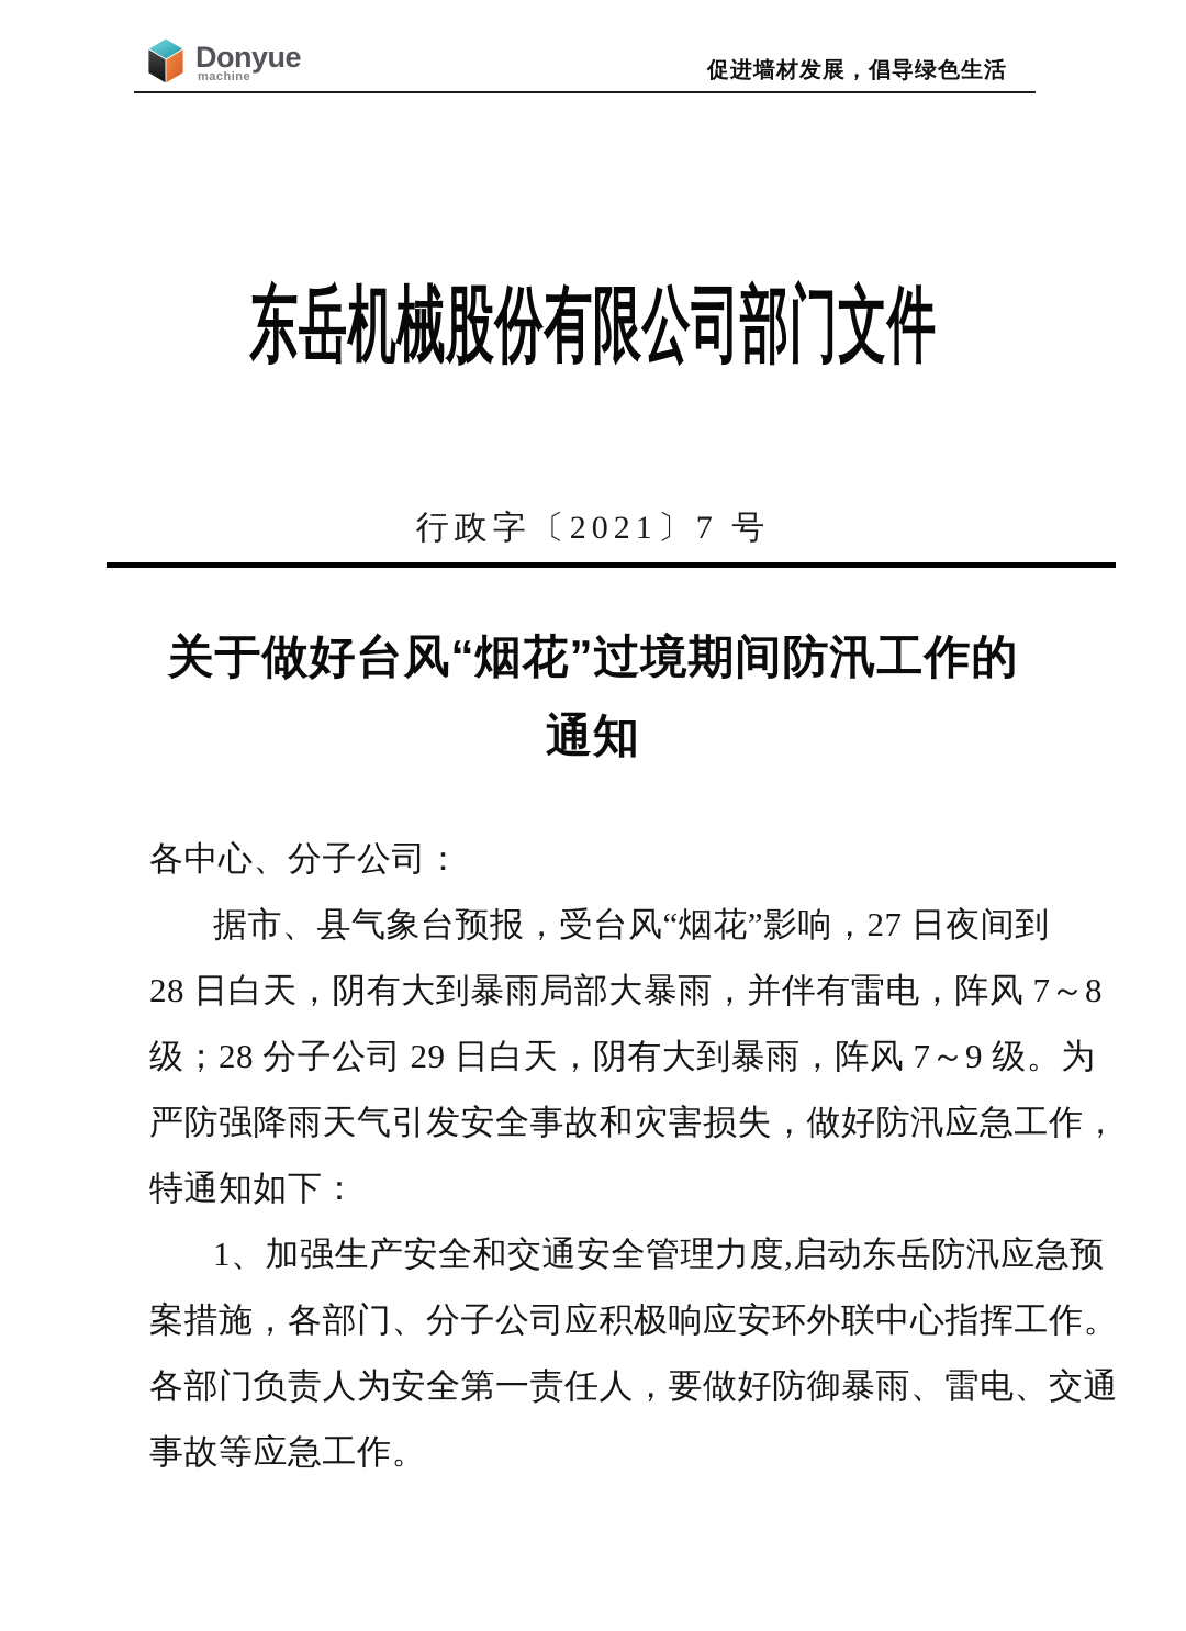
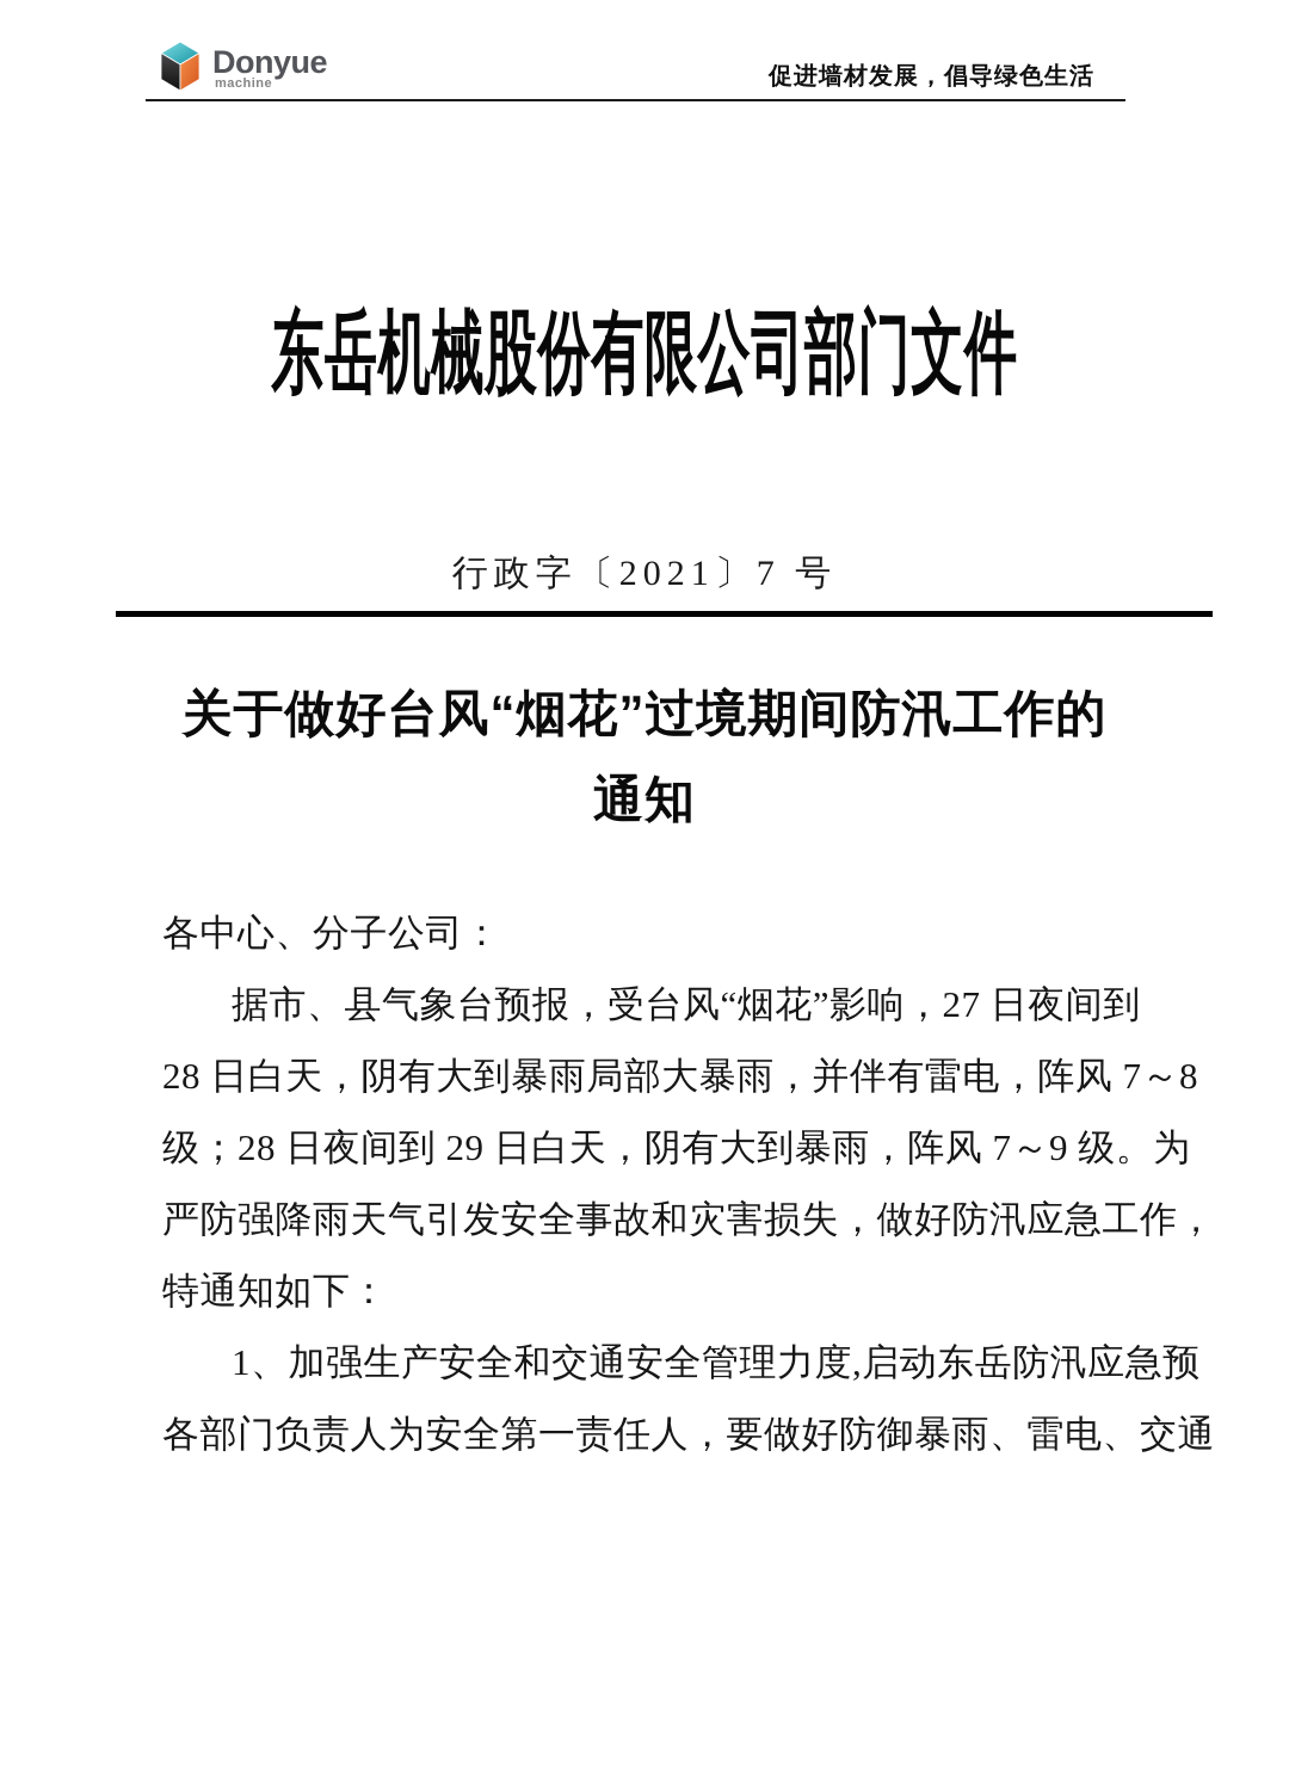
  Donyue
  machine
  促进墙材发展，倡导绿色生活
  东岳机械股份有限公司部门文件
  行政字〔2021〕7 号
  关于做好台风“烟花”过境期间防汛工作的
  通知
  各中心、分子公司：
  据市、县气象台预报，受台风“烟花”影响，27 日夜间到
  28 日白天，阴有大到暴雨局部大暴雨，并伴有雷电，阵风 7～8
- 级；28 分子公司 29 日白天，阴有大到暴雨，阵风 7～9 级。为
+ 级；28 日夜间到 29 日白天，阴有大到暴雨，阵风 7～9 级。为
  严防强降雨天气引发安全事故和灾害损失，做好防汛应急工作，
  特通知如下：
  1、加强生产安全和交通安全管理力度,启动东岳防汛应急预
- 案措施，各部门、分子公司应积极响应安环外联中心指挥工作。
  各部门负责人为安全第一责任人，要做好防御暴雨、雷电、交通
- 事故等应急工作。
